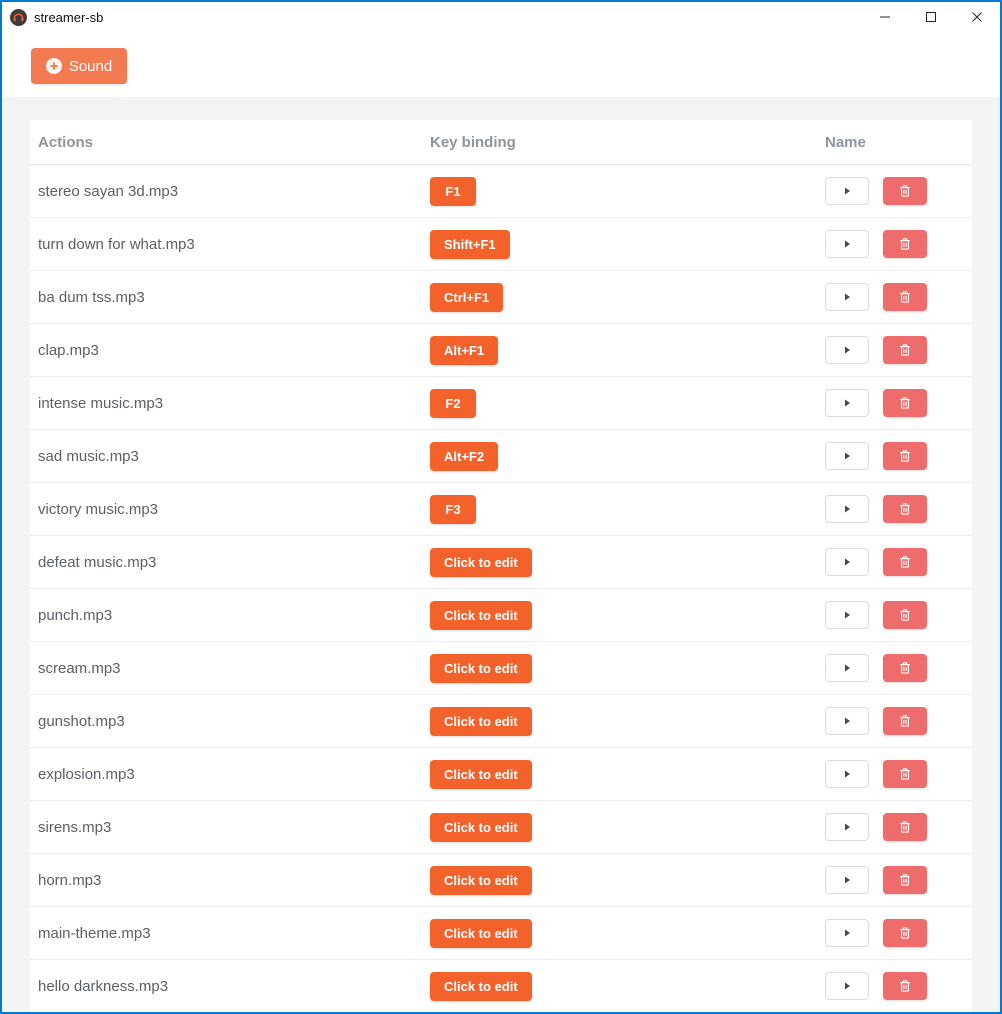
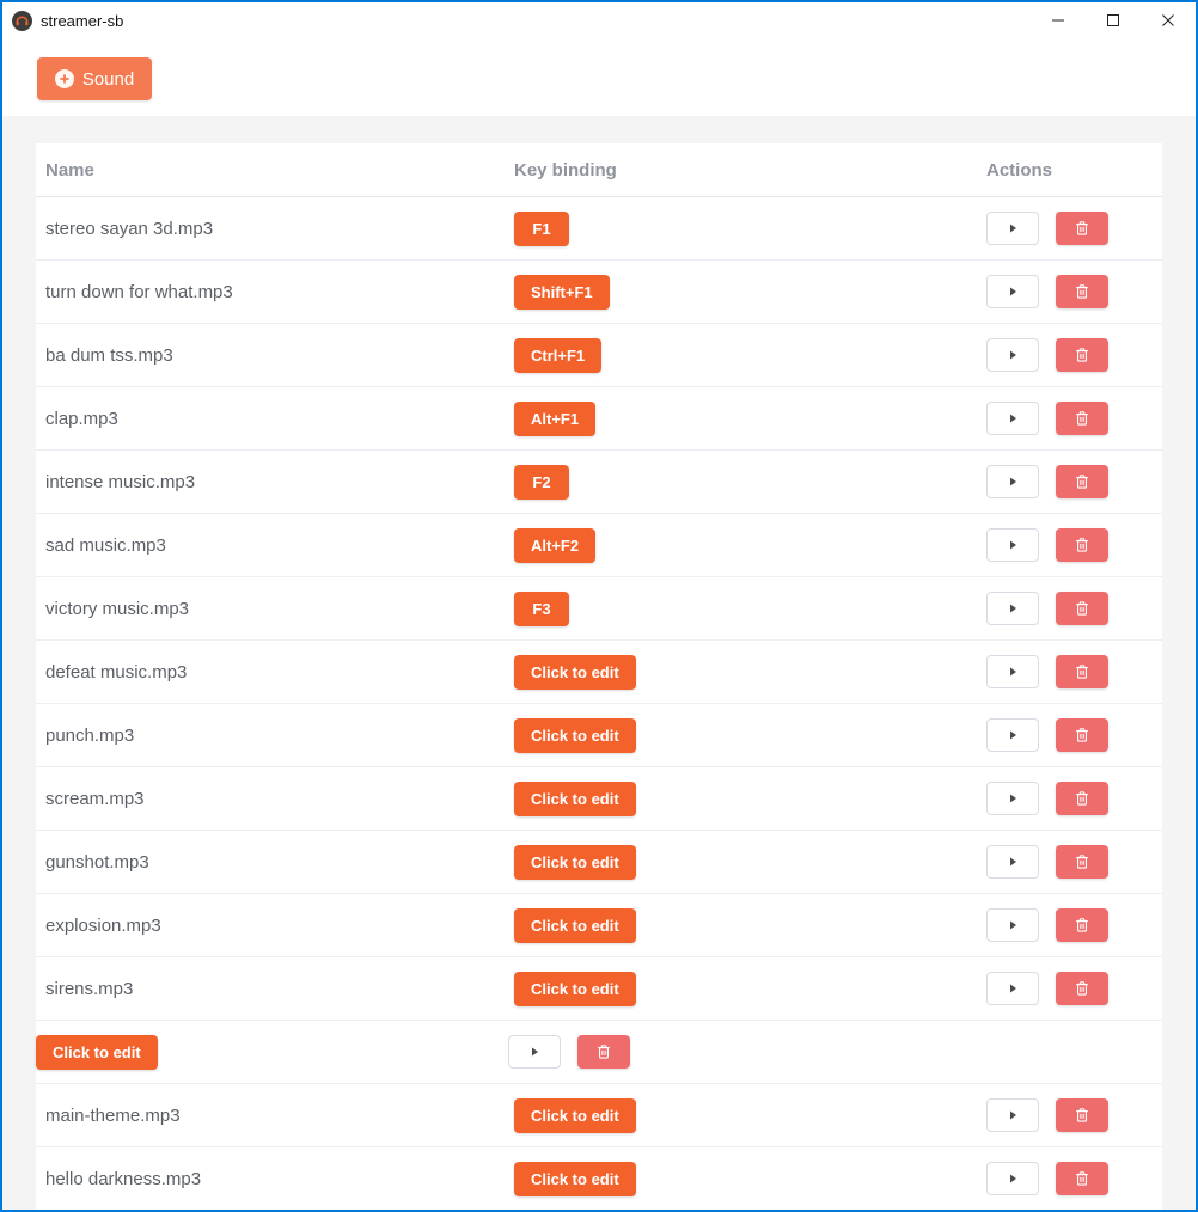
  streamer-sb
  Sound
- Actions
+ Name
  Key binding
- Name
+ Actions
  stereo sayan 3d.mp3
  F1
  turn down for what.mp3
  Shift+F1
  ba dum tss.mp3
  Ctrl+F1
  clap.mp3
  Alt+F1
  intense music.mp3
  F2
  sad music.mp3
  Alt+F2
  victory music.mp3
  F3
  defeat music.mp3
  Click to edit
  punch.mp3
  Click to edit
  scream.mp3
  Click to edit
  gunshot.mp3
  Click to edit
  explosion.mp3
  Click to edit
  sirens.mp3
  Click to edit
- horn.mp3
  Click to edit
  main-theme.mp3
  Click to edit
  hello darkness.mp3
  Click to edit
